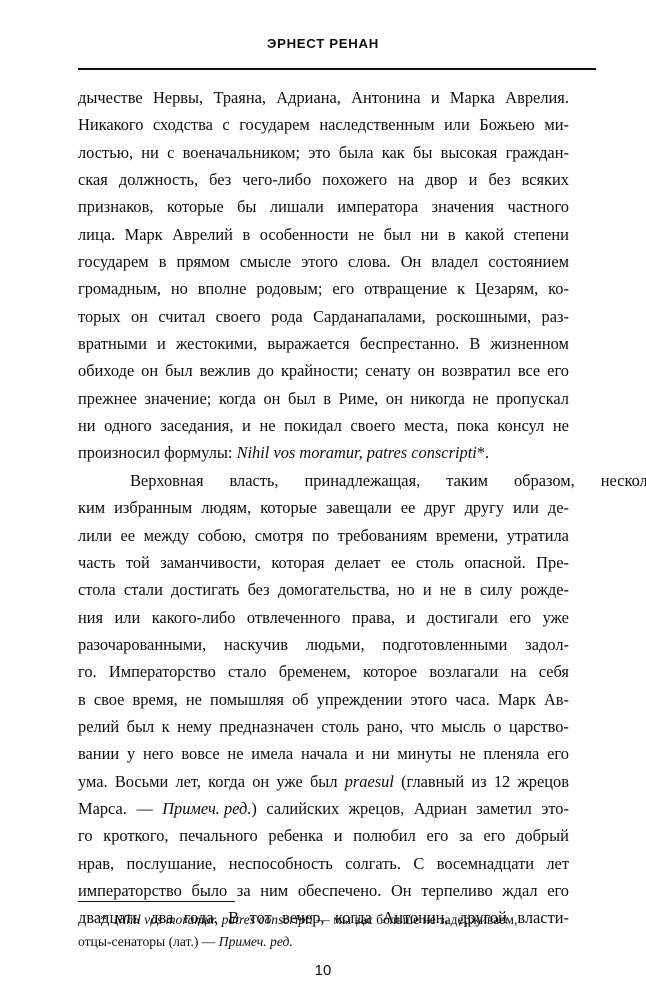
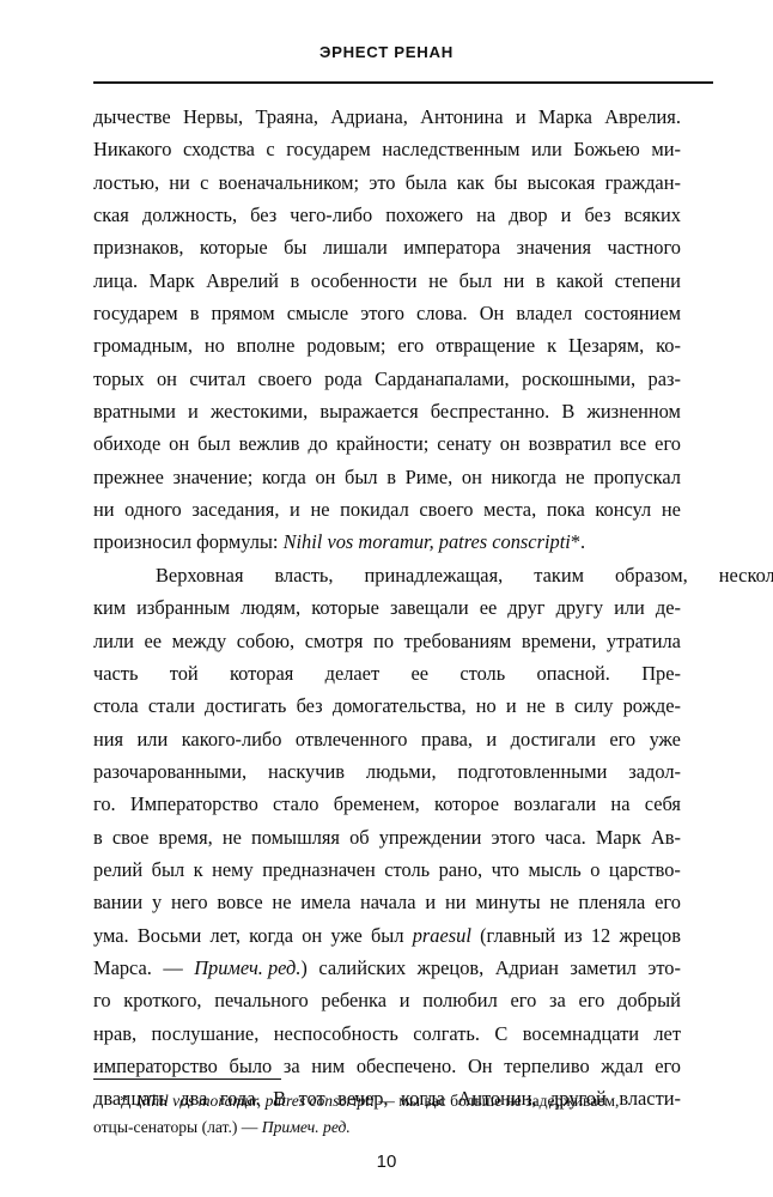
  ЭРНЕСТ РЕНАН
  дычестве
  Нервы,
  Траяна,
  Адриана,
  Антонина
  и
  Марка
  Аврелия.
  Никакого
  сходства
  с
  государем
  наследственным
  или
  Божьею
  ми-
  лостью,
  ни
  с
  военачальником;
  это
  была
  как
  бы
  высокая
  граждан-
  ская
  должность,
  без
  чего-либо
  похожего
  на
  двор
  и
  без
  всяких
  признаков,
  которые
  бы
  лишали
  императора
  значения
  частного
  лица.
  Марк
  Аврелий
  в
  особенности
  не
  был
  ни
  в
  какой
  степени
  государем
  в
  прямом
  смысле
  этого
  слова.
  Он
  владел
  состоянием
  громадным,
  но
  вполне
  родовым;
  его
  отвращение
  к
  Цезарям,
  ко-
  торых
  он
  считал
  своего
  рода
  Сарданапалами,
  роскошными,
  раз-
  вратными
  и
  жестокими,
  выражается
  беспрестанно.
  В
  жизненном
  обиходе
  он
  был
  вежлив
  до
  крайности;
  сенату
  он
  возвратил
  все
  его
  прежнее
  значение;
  когда
  он
  был
  в
  Риме,
  он
  никогда
  не
  пропускал
  ни
  одного
  заседания,
  и
  не
  покидал
  своего
  места,
  пока
  консул
  не
  произносил формулы: Nihil vos moramur, patres conscripti*.
  Верховная
  власть,
  принадлежащая,
  таким
  образом,
  нескол
  ким
  избранным
  людям,
  которые
  завещали
  ее
  друг
  другу
  или
  де-
  лили
  ее
  между
  собою,
  смотря
  по
  требованиям
  времени,
  утратила
  часть
  той
- заманчивости,
  которая
  делает
  ее
  столь
  опасной.
  Пре-
  стола
  стали
  достигать
  без
  домогательства,
  но
  и
  не
  в
  силу
  рожде-
  ния
  или
  какого-либо
  отвлеченного
  права,
  и
  достигали
  его
  уже
  разочарованными,
  наскучив
  людьми,
  подготовленными
  задол-
  го.
  Императорство
  стало
  бременем,
  которое
  возлагали
  на
  себя
  в
  свое
  время,
  не
  помышляя
  об
  упреждении
  этого
  часа.
  Марк
  Ав-
  релий
  был
  к
  нему
  предназначен
  столь
  рано,
  что
  мысль
  о
  царство-
  вании
  у
  него
  вовсе
  не
  имела
  начала
  и
  ни
  минуты
  не
  пленяла
  его
  ума.
  Восьми
  лет,
  когда
  он
  уже
  был
  praesul
  (главный
  из
  12
  жрецов
  Марса.
  —
  Примеч. ред.)
  салийских
  жрецов,
  Адриан
  заметил
  это-
  го
  кроткого,
  печального
  ребенка
  и
  полюбил
  его
  за
  его
  добрый
  нрав,
  послушание,
  неспособность
  солгать.
  С
  восемнадцати
  лет
  императорство
  было
  за
  ним
  обеспечено.
  Он
  терпеливо
  ждал
  его
  двадцать
  два
  года.
  В
  тот
  вечер,
  когда
  Антонин,
  другой
  власти-
  * Nihil vos moramur, patres conscripti — мы вас больше не задерживаем,
  отцы-сенаторы (лат.) — Примеч. ред.
  10
